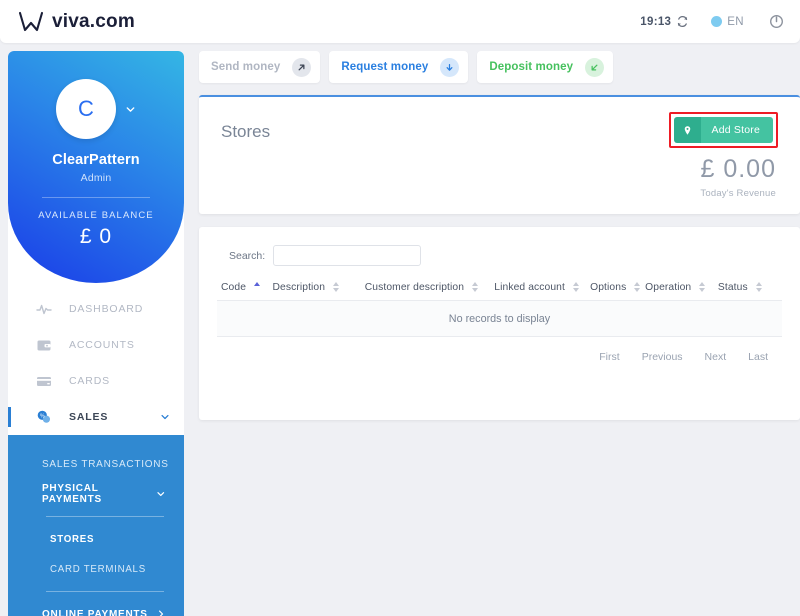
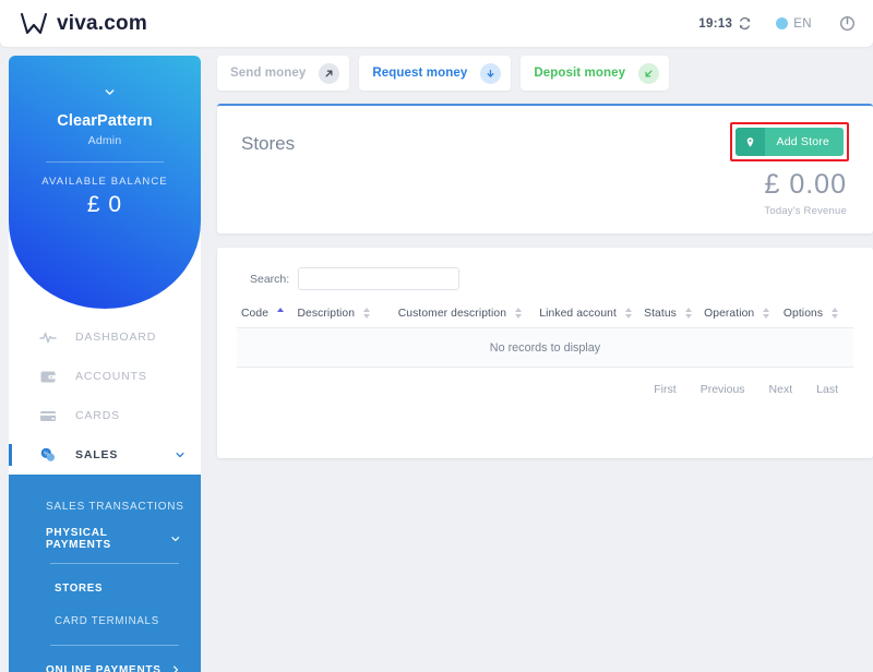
  viva.com
  19:13
  EN
- C
  ClearPattern
  Admin
  AVAILABLE BALANCE
  £ 0
  DASHBOARD
  ACCOUNTS
  CARDS
  SALES
  SALES TRANSACTIONS
  PHYSICAL PAYMENTS
  STORES
  CARD TERMINALS
  ONLINE PAYMENTS
  Send money
  Request money
  Deposit money
  Stores
  Add Store
  £ 0.00
  Today's Revenue
  Search:
  Code
  Description
  Customer description
  Linked account
- Options
+ Status
  Operation
- Status
+ Options
  No records to display
  First
  Previous
  Next
  Last
